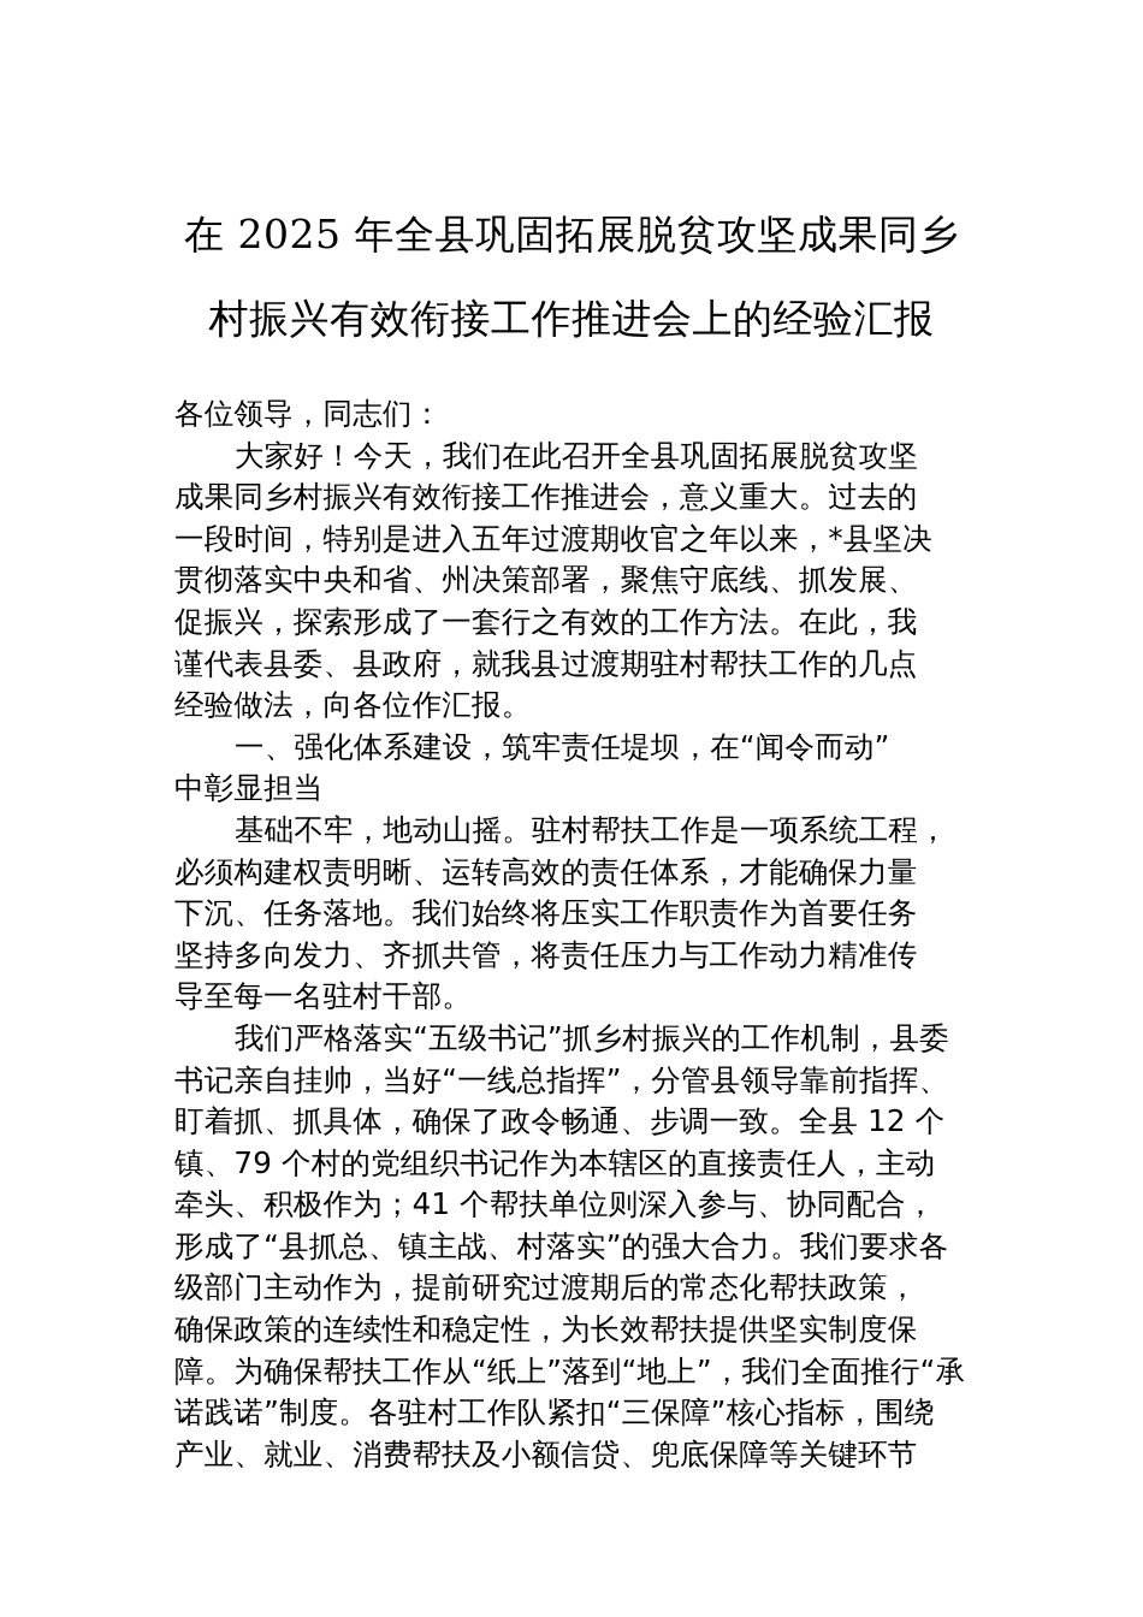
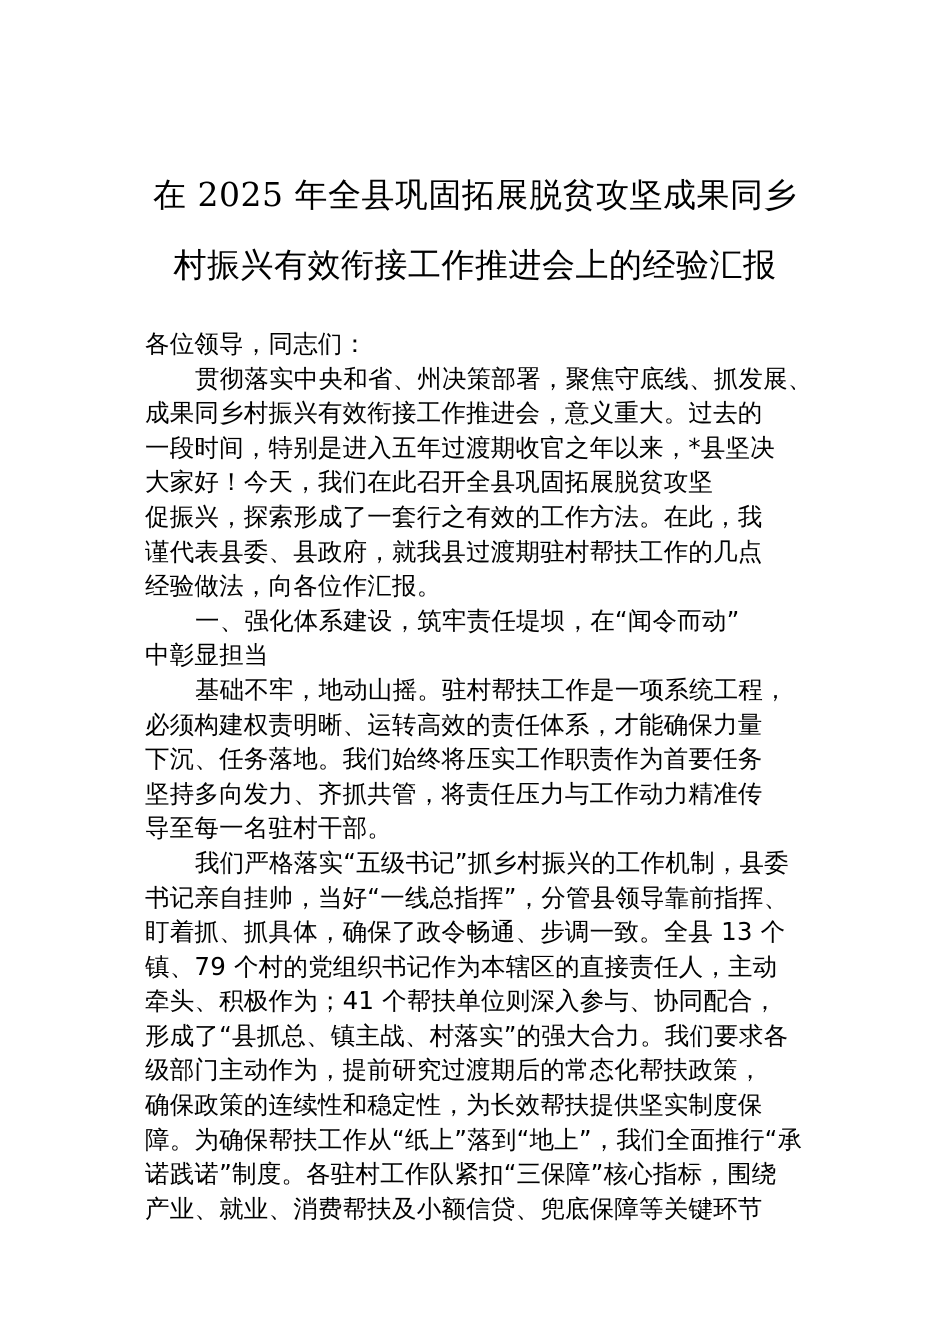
  在 2025 年全县巩固拓展脱贫攻坚成果同乡
  村振兴有效衔接工作推进会上的经验汇报
  各位领导，同志们：
- 大家好！今天，我们在此召开全县巩固拓展脱贫攻坚
+ 贯彻落实中央和省、州决策部署，聚焦守底线、抓发展、
  成果同乡村振兴有效衔接工作推进会，意义重大。过去的
  一段时间，特别是进入五年过渡期收官之年以来，*县坚决
- 贯彻落实中央和省、州决策部署，聚焦守底线、抓发展、
+ 大家好！今天，我们在此召开全县巩固拓展脱贫攻坚
  促振兴，探索形成了一套行之有效的工作方法。在此，我
  谨代表县委、县政府，就我县过渡期驻村帮扶工作的几点
  经验做法，向各位作汇报。
  一、强化体系建设，筑牢责任堤坝，在“闻令而动”
  中彰显担当
  基础不牢，地动山摇。驻村帮扶工作是一项系统工程，
  必须构建权责明晰、运转高效的责任体系，才能确保力量
  下沉、任务落地。我们始终将压实工作职责作为首要任务
  坚持多向发力、齐抓共管，将责任压力与工作动力精准传
  导至每一名驻村干部。
  我们严格落实“五级书记”抓乡村振兴的工作机制，县委
  书记亲自挂帅，当好“一线总指挥”，分管县领导靠前指挥、
- 盯着抓、抓具体，确保了政令畅通、步调一致。全县 12 个
+ 盯着抓、抓具体，确保了政令畅通、步调一致。全县 13 个
  镇、79 个村的党组织书记作为本辖区的直接责任人，主动
  牵头、积极作为；41 个帮扶单位则深入参与、协同配合，
  形成了“县抓总、镇主战、村落实”的强大合力。我们要求各
  级部门主动作为，提前研究过渡期后的常态化帮扶政策，
  确保政策的连续性和稳定性，为长效帮扶提供坚实制度保
  障。为确保帮扶工作从“纸上”落到“地上”，我们全面推行“承
  诺践诺”制度。各驻村工作队紧扣“三保障”核心指标，围绕
  产业、就业、消费帮扶及小额信贷、兜底保障等关键环节
